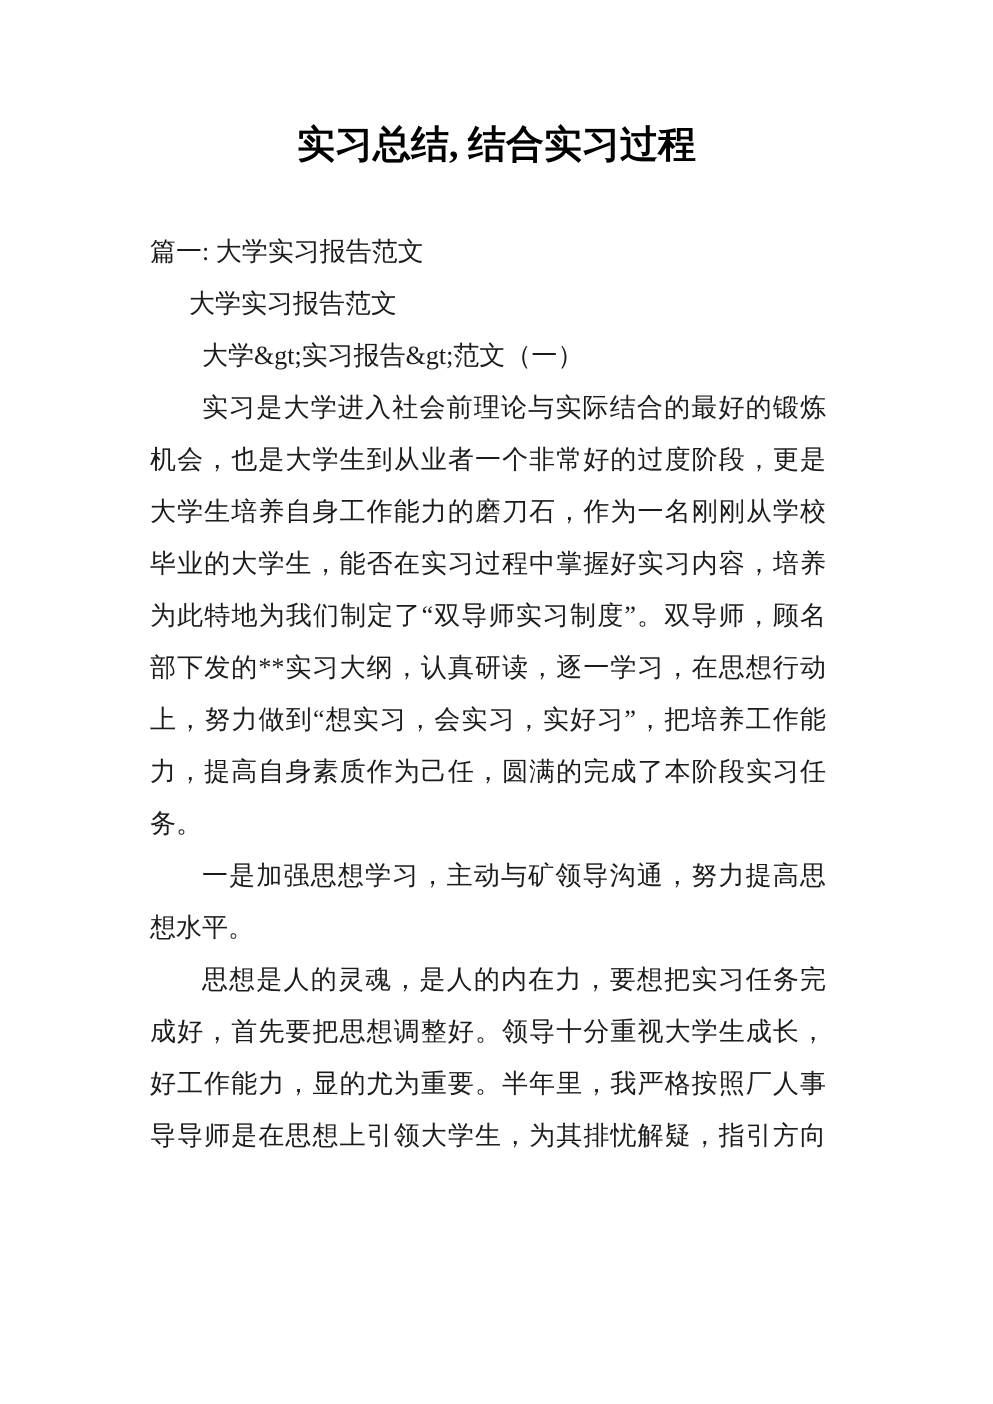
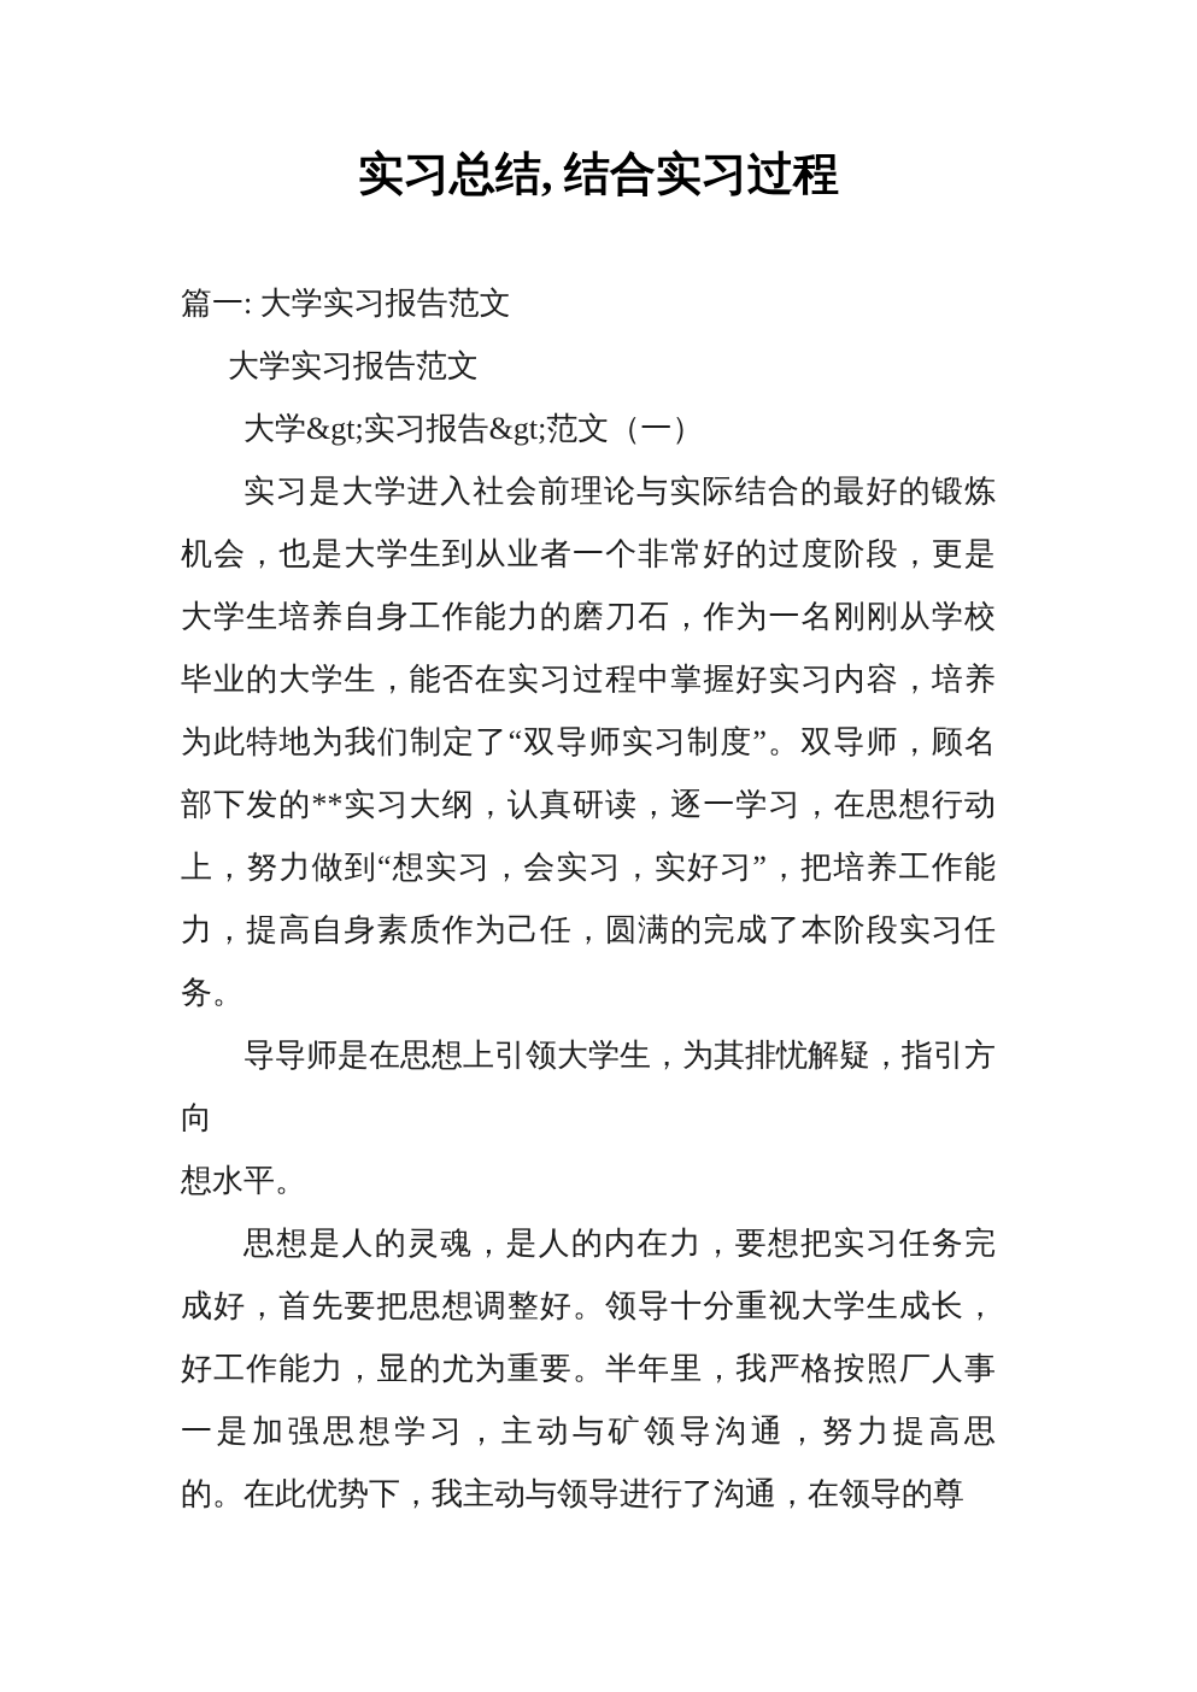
  实习总结, 结合实习过程
  篇一: 大学实习报告范文
  大学实习报告范文
  大学&gt;实习报告&gt;范文（一）
  实习是大学进入社会前理论与实际结合的最好的锻炼
  机会，也是大学生到从业者一个非常好的过度阶段，更是
  大学生培养自身工作能力的磨刀石，作为一名刚刚从学校
  毕业的大学生，能否在实习过程中掌握好实习内容，培养
  为此特地为我们制定了“双导师实习制度”。双导师，顾名
  部下发的**实习大纲，认真研读，逐一学习，在思想行动
  上，努力做到“想实习，会实习，实好习”，把培养工作能
  力，提高自身素质作为己任，圆满的完成了本阶段实习任
  务。
- 一是加强思想学习，主动与矿领导沟通，努力提高思
+ 导导师是在思想上引领大学生，为其排忧解疑，指引方向
  想水平。
  思想是人的灵魂，是人的内在力，要想把实习任务完
  成好，首先要把思想调整好。领导十分重视大学生成长，
  好工作能力，显的尤为重要。半年里，我严格按照厂人事
- 导导师是在思想上引领大学生，为其排忧解疑，指引方向
+ 一是加强思想学习，主动与矿领导沟通，努力提高思
+ 的。在此优势下，我主动与领导进行了沟通，在领导的尊
